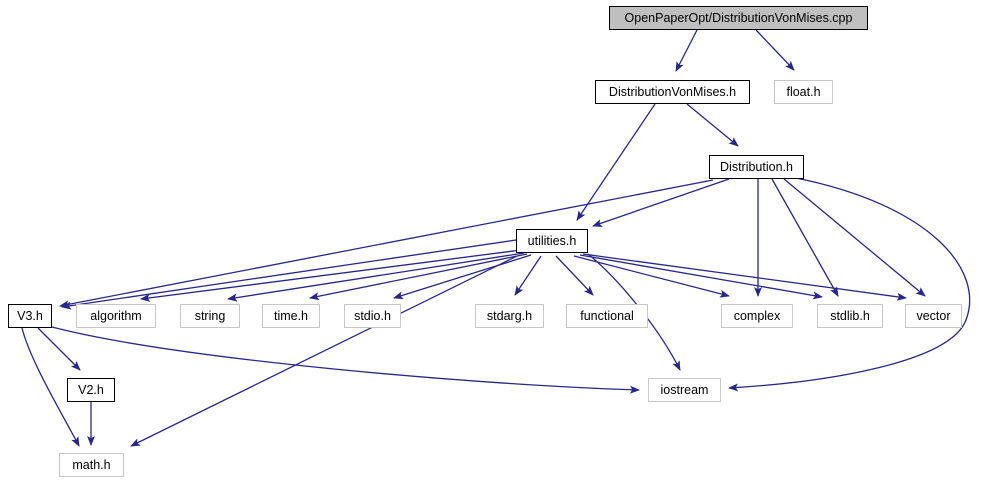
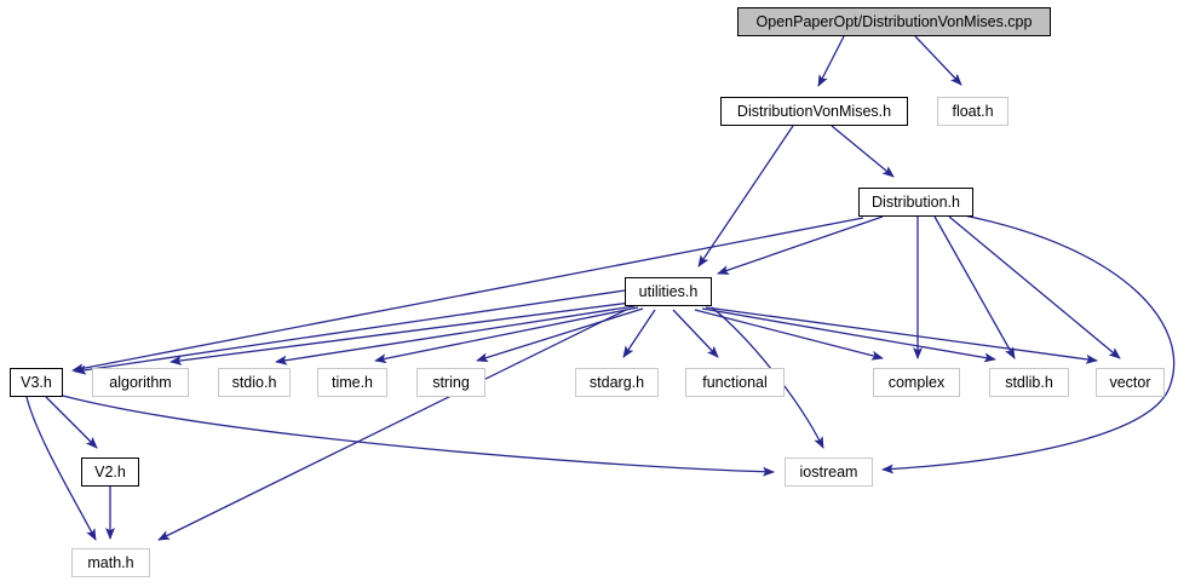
  OpenPaperOpt/DistributionVonMises.cpp
  DistributionVonMises.h
  float.h
  Distribution.h
  utilities.h
  V3.h
  algorithm
- string
+ stdio.h
  time.h
- stdio.h
+ string
  stdarg.h
  functional
  complex
  stdlib.h
  vector
  V2.h
  iostream
  math.h
